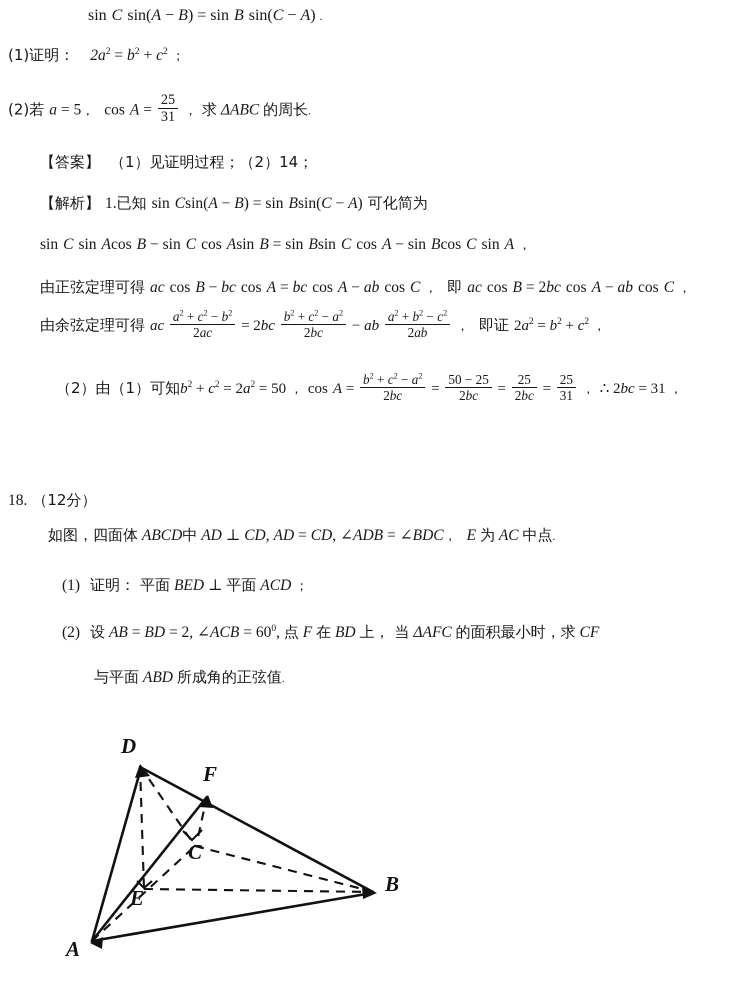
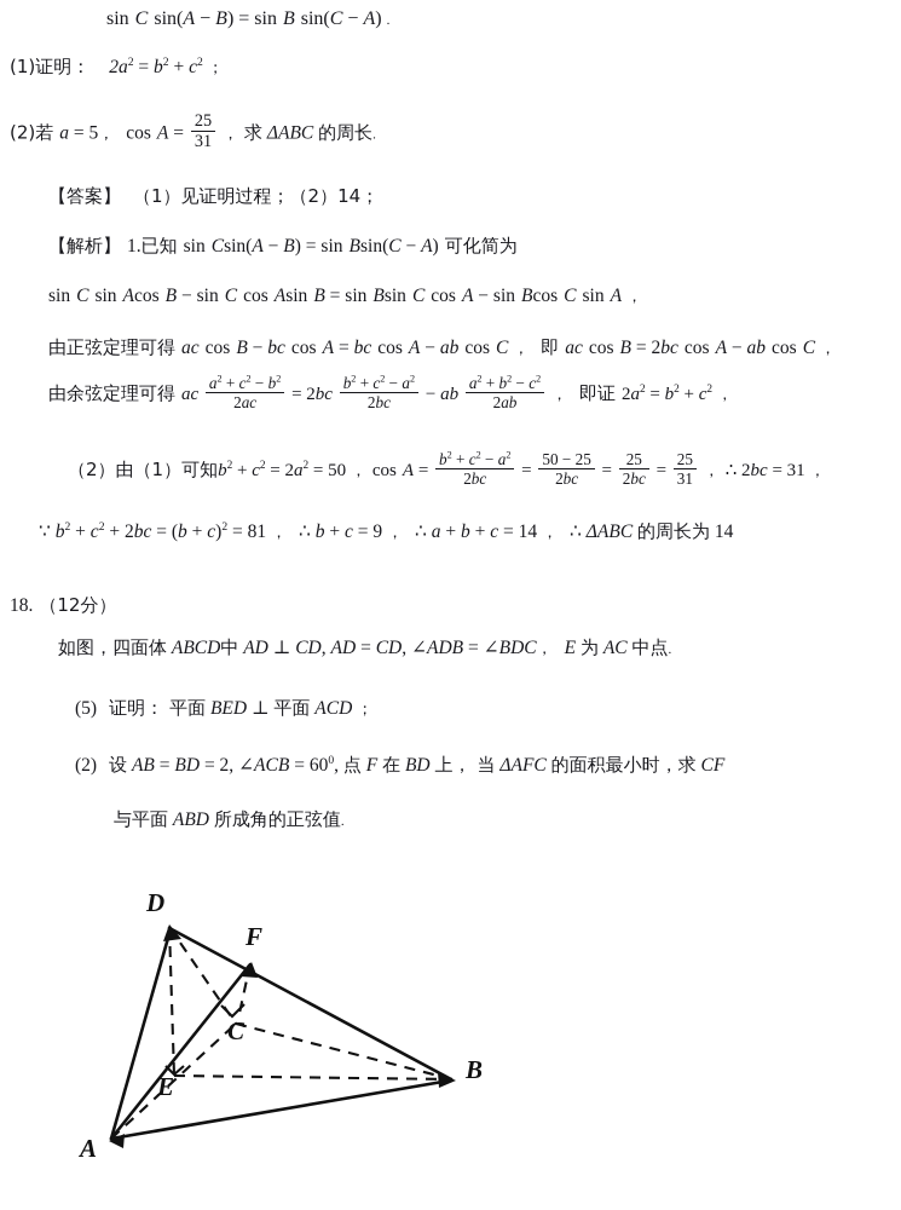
  sin C sin(A − B) = sin B sin(C − A) .
  (1)证明： 2a2 = b2 + c2 ；
  (2)若 a = 5， cos A =
  25
  31
  ， 求 ΔABC 的周长.
  【答案】 （1）见证明过程；（2）14；
  【解析】 1.已知 sin Csin(A − B) = sin Bsin(C − A) 可化简为
  sin C sin Acos B − sin C cos Asin B = sin Bsin C cos A − sin Bcos C sin A ，
  由正弦定理可得 ac cos B − bc cos A = bc cos A − ab cos C ， 即 ac cos B = 2bc cos A − ab cos C ，
  由余弦定理可得 ac
  a2 + c2 − b2
  2ac
  = 2bc
  b2 + c2 − a2
  2bc
  − ab
  a2 + b2 − c2
  2ab
  ， 即证 2a2 = b2 + c2 ，
  （2）由（1）可知b2 + c2 = 2a2 = 50 ， cos A =
  b2 + c2 − a2
  2bc
  =
  50 − 25
  2bc
  =
  25
  2bc
  =
  25
  31
  ， ∴ 2bc = 31 ，
+ ∵ b2 + c2 + 2bc = (b + c)2 = 81 ， ∴ b + c = 9 ， ∴ a + b + c = 14 ， ∴ ΔABC 的周长为 14
  18. （12分）
  如图，四面体 ABCD中 AD ⊥ CD, AD = CD, ∠ADB = ∠BDC， E 为 AC 中点.
- (1) 证明： 平面 BED ⊥ 平面 ACD ；
+ (5) 证明： 平面 BED ⊥ 平面 ACD ；
  (2) 设 AB = BD = 2, ∠ACB = 600, 点 F 在 BD 上， 当 ΔAFC 的面积最小时，求 CF
  与平面 ABD 所成角的正弦值.
  D
  F
  C
  E
  B
  A
